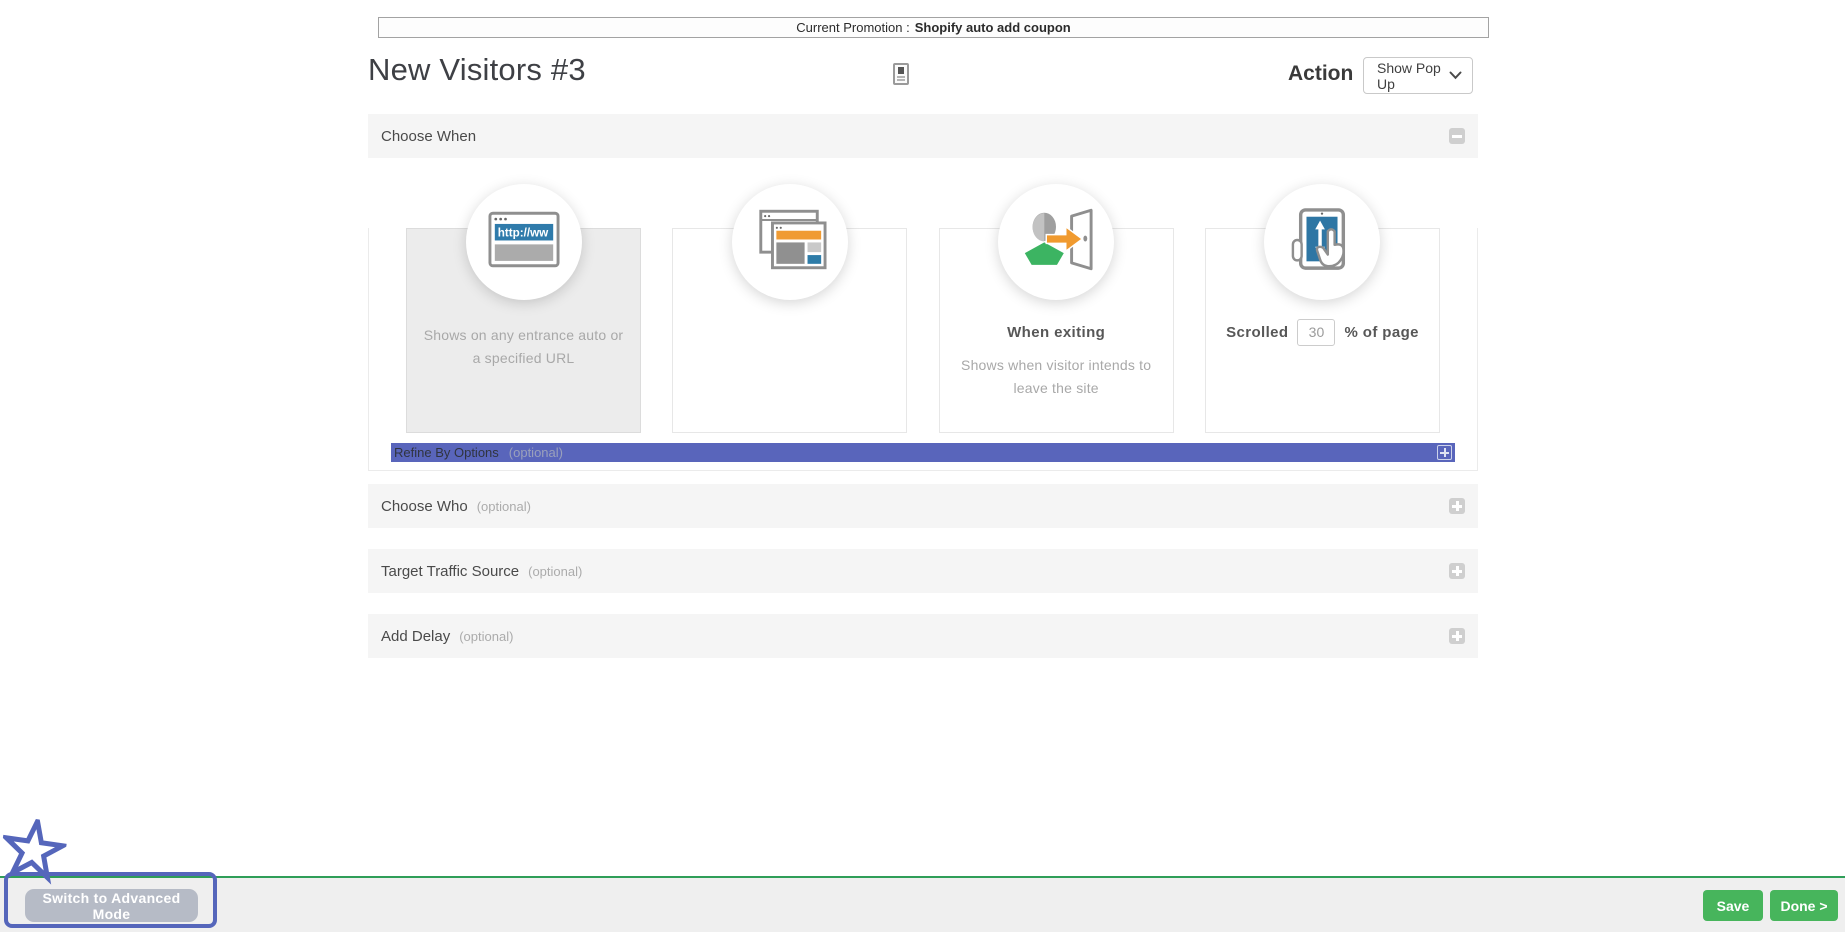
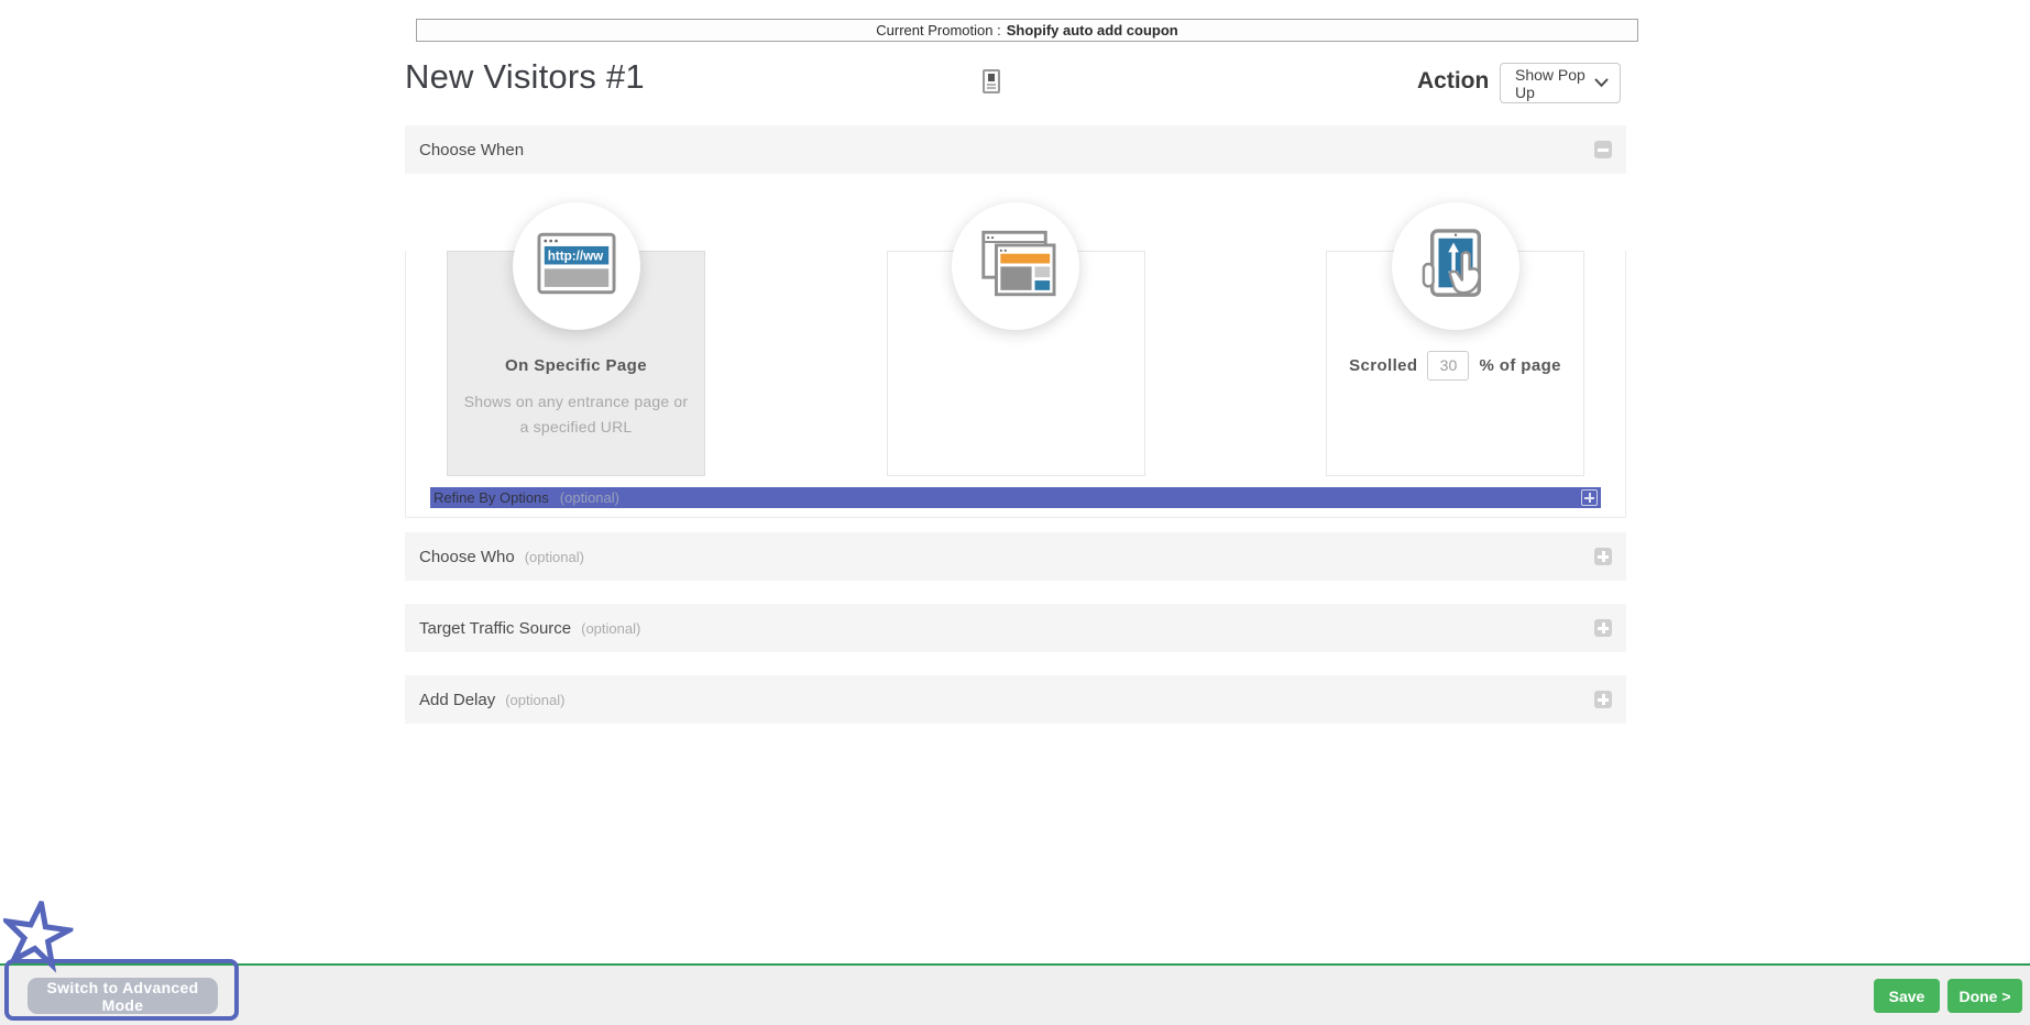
  Current Promotion :
  Shopify auto add coupon
- New Visitors #3
+ New Visitors #1
  Action
  Show Pop Up
  Choose When
  http://ww
+ On Specific Page
- Shows on any entrance auto or a specified URL
+ Shows on any entrance page or a specified URL
- When exiting
- Shows when visitor intends to leave the site
  Scrolled
  30
  % of page
  Refine By Options
  (optional)
  Choose Who
  (optional)
  Target Traffic Source
  (optional)
  Add Delay
  (optional)
  Switch to Advanced Mode
  Save
  Done >
